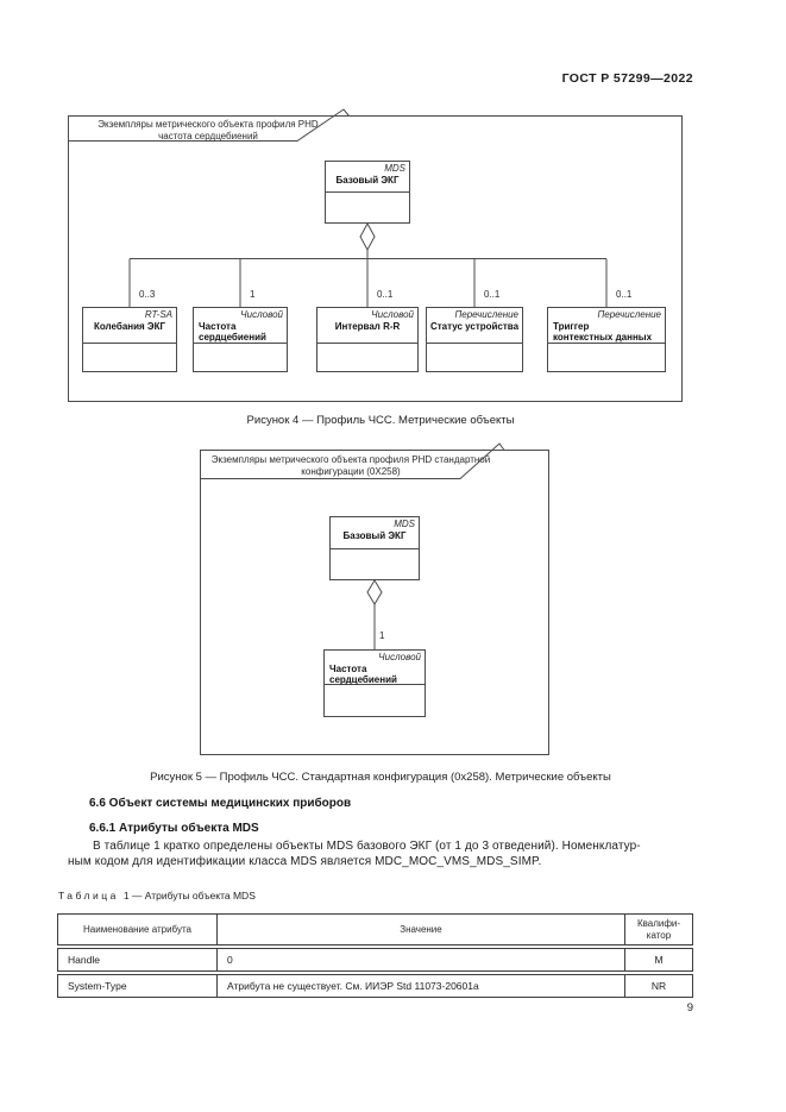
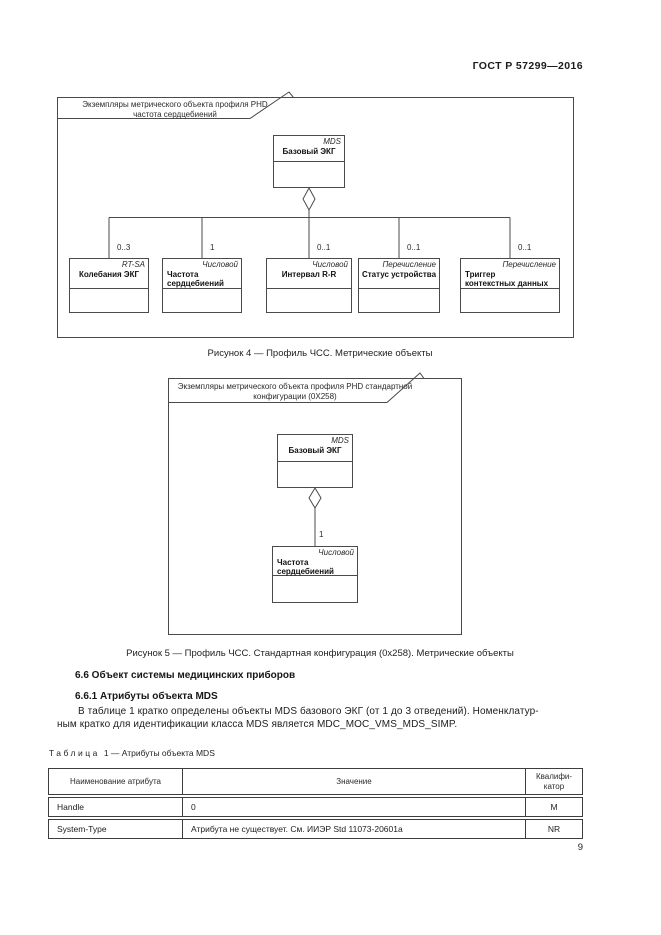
- ГОСТ Р 57299—2022
+ ГОСТ Р 57299—2016
  Экземпляры метрического объекта профиля PHD
  частота сердцебиений
  MDS
  Базовый ЭКГ
  0..3
  1
  0..1
  0..1
  0..1
  RT-SA
  Колебания ЭКГ
  Числовой
  Частота
  сердцебиений
  Числовой
  Интервал R-R
  Перечисление
  Статус устройства
  Перечисление
  Триггер
  контекстных данных
  Рисунок 4 — Профиль ЧСС. Метрические объекты
  Экземпляры метрического объекта профиля PHD стандартной
  конфигурации (0X258)
  MDS
  Базовый ЭКГ
  1
  Числовой
  Частота
  сердцебиений
  Рисунок 5 — Профиль ЧСС. Стандартная конфигурация (0x258). Метрические объекты
  6.6 Объект системы медицинских приборов
  6.6.1 Атрибуты объекта MDS
  В таблице 1 кратко определены объекты MDS базового ЭКГ (от 1 до 3 отведений). Номенклатур-
- ным кодом для идентификации класса MDS является MDC_MOC_VMS_MDS_SIMP.
+ ным кратко для идентификации класса MDS является MDC_MOC_VMS_MDS_SIMP.
  Таблица 1 — Атрибуты объекта MDS
  Наименование атрибута
  Значение
  Квалифи-катор
  Handle
  0
  M
  System-Type
  Атрибута не существует. См. ИИЭР Std 11073-20601a
  NR
  9
